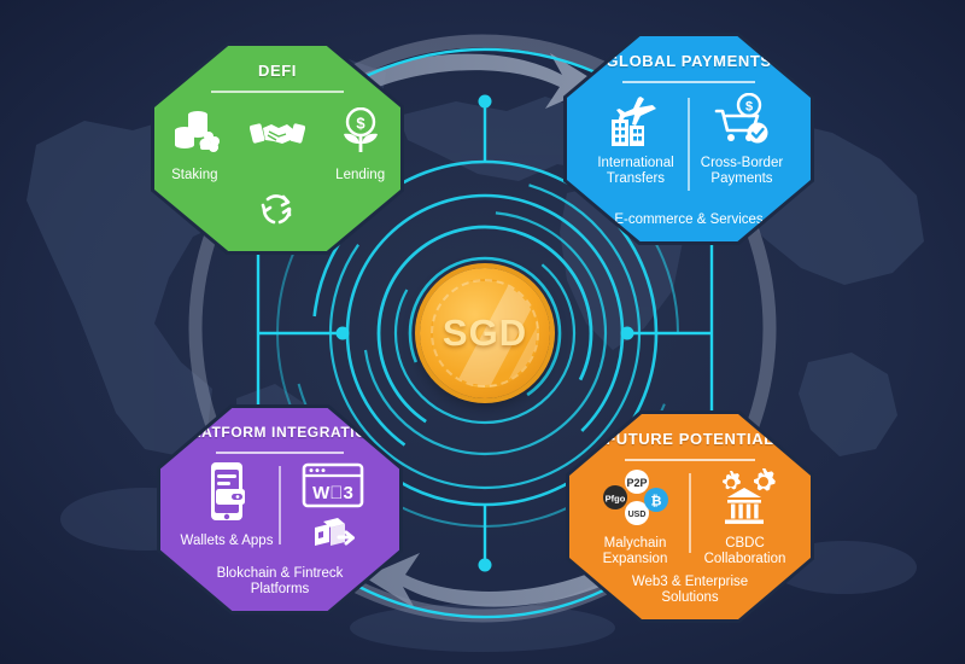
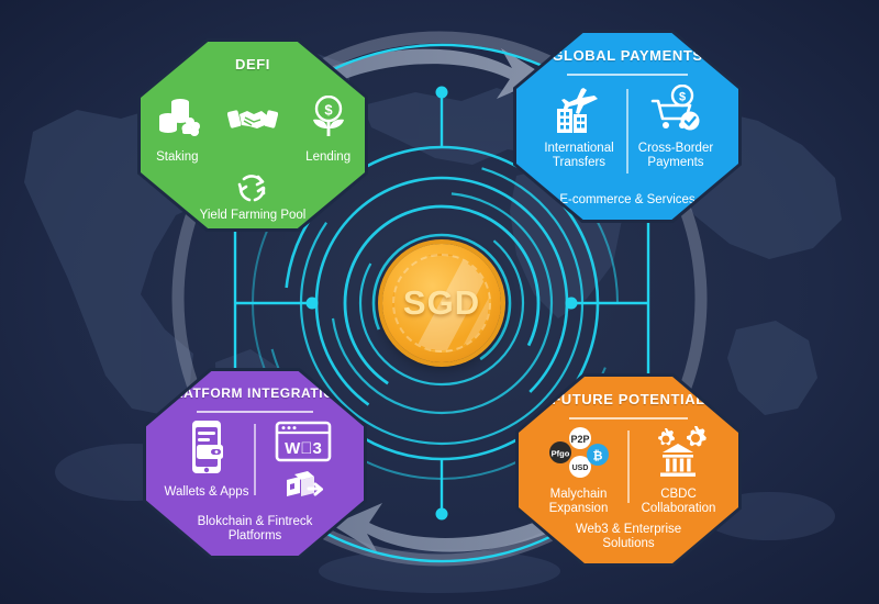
  DEFI
  Staking
  $
  Lending
+ Yield Farming Pool
  GLOBAL PAYMENTS
  International
  Transfers
  $
  Cross-Border
  Payments
  E-commerce & Services
  ATFORM INTEGRATI
  Wallets & Apps
  W⃣3
  Blokchain & Fintreck
  Platforms
  UTURE POTENTIA
  P2P
  Pfgo
  ₿
  Malychain
  Expansion
  CBDC
  Collaboration
  Web3 & Enterprise
  Solutions
  SGD
